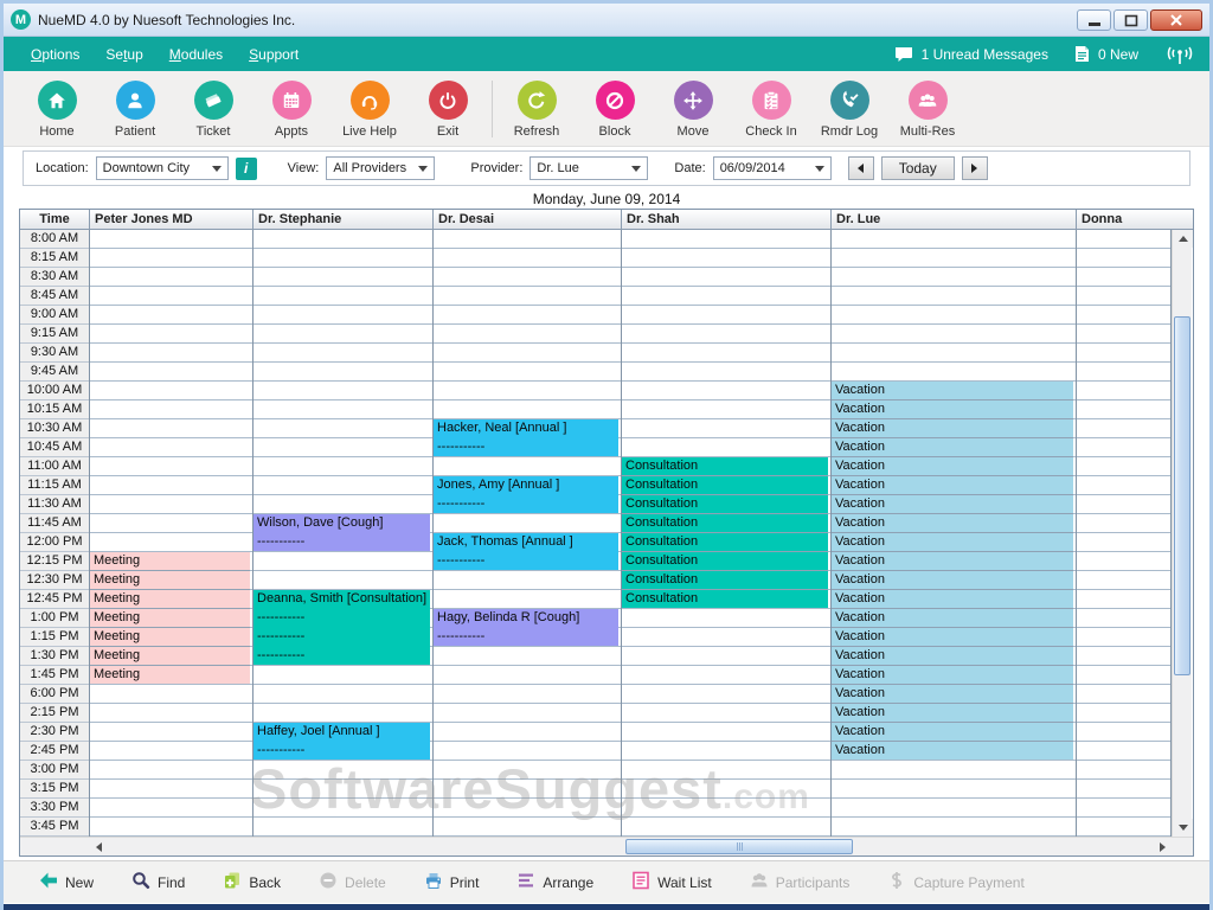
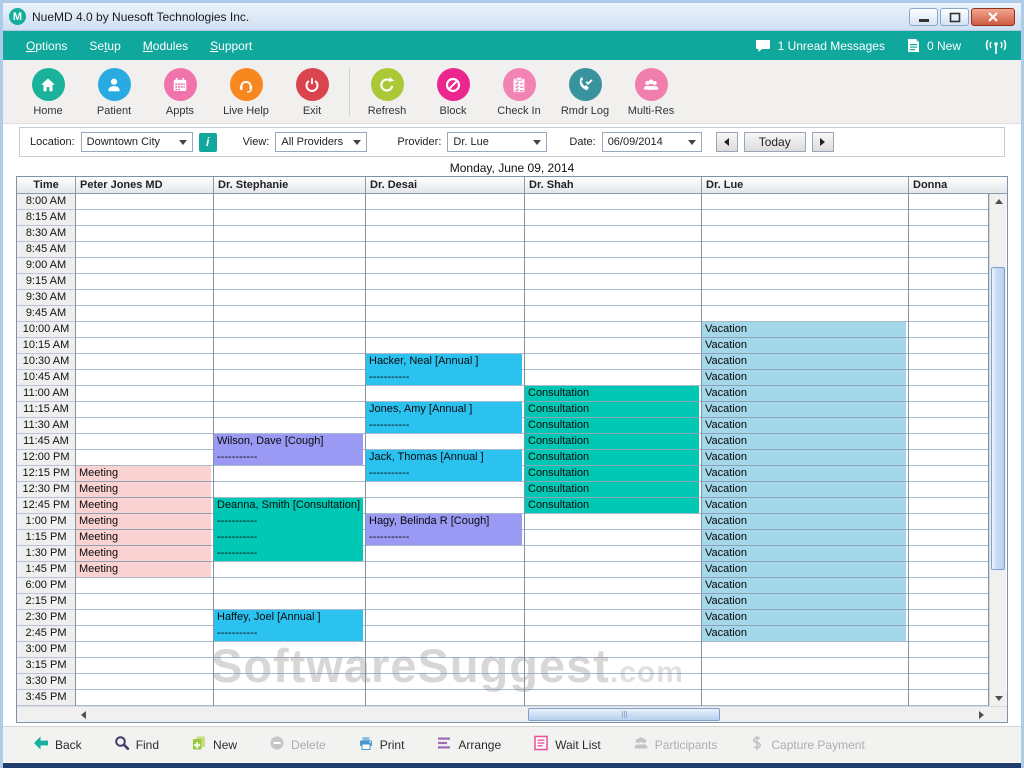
  M
  NueMD 4.0 by Nuesoft Technologies Inc.
  Options
  Setup
  Modules
  Support
  1 Unread Messages
  0 New
  Home
  Patient
- Ticket
  Appts
  Live Help
  Exit
  Refresh
  Block
- Move
  Check In
  Rmdr Log
  Multi-Res
  Location:
  Downtown City
  i
  View:
  All Providers
  Provider:
  Dr. Lue
  Date:
  06/09/2014
  Today
  Monday, June 09, 2014
  Time
  Peter Jones MD
  Dr. Stephanie
  Dr. Desai
  Dr. Shah
  Dr. Lue
  Donna
  8:00 AM
  8:15 AM
  8:30 AM
  8:45 AM
  9:00 AM
  9:15 AM
  9:30 AM
  9:45 AM
  10:00 AM
  10:15 AM
  10:30 AM
  10:45 AM
  11:00 AM
  11:15 AM
  11:30 AM
  11:45 AM
  12:00 PM
  12:15 PM
  12:30 PM
  12:45 PM
  1:00 PM
  1:15 PM
  1:30 PM
  1:45 PM
  6:00 PM
  2:15 PM
  2:30 PM
  2:45 PM
  3:00 PM
  3:15 PM
  3:30 PM
  3:45 PM
  Meeting
  Meeting
  Meeting
  Meeting
  Meeting
  Meeting
  Meeting
  Wilson, Dave [Cough]
  -----------
  Deanna, Smith [Consultation]
  -----------
  -----------
  -----------
  Haffey, Joel [Annual ]
  -----------
  Hacker, Neal [Annual ]
  -----------
  Jones, Amy [Annual ]
  -----------
  Jack, Thomas [Annual ]
  -----------
  Hagy, Belinda R [Cough]
  -----------
  Consultation
  Consultation
  Consultation
  Consultation
  Consultation
  Consultation
  Consultation
  Consultation
  Vacation
  Vacation
  Vacation
  Vacation
  Vacation
  Vacation
  Vacation
  Vacation
  Vacation
  Vacation
  Vacation
  Vacation
  Vacation
  Vacation
  Vacation
  Vacation
  Vacation
  Vacation
  Vacation
  Vacation
  SoftwareSuggest.com
- New
+ Back
  Find
- Back
+ New
  Delete
  Print
  Arrange
  Wait List
  Participants
  Capture Payment
